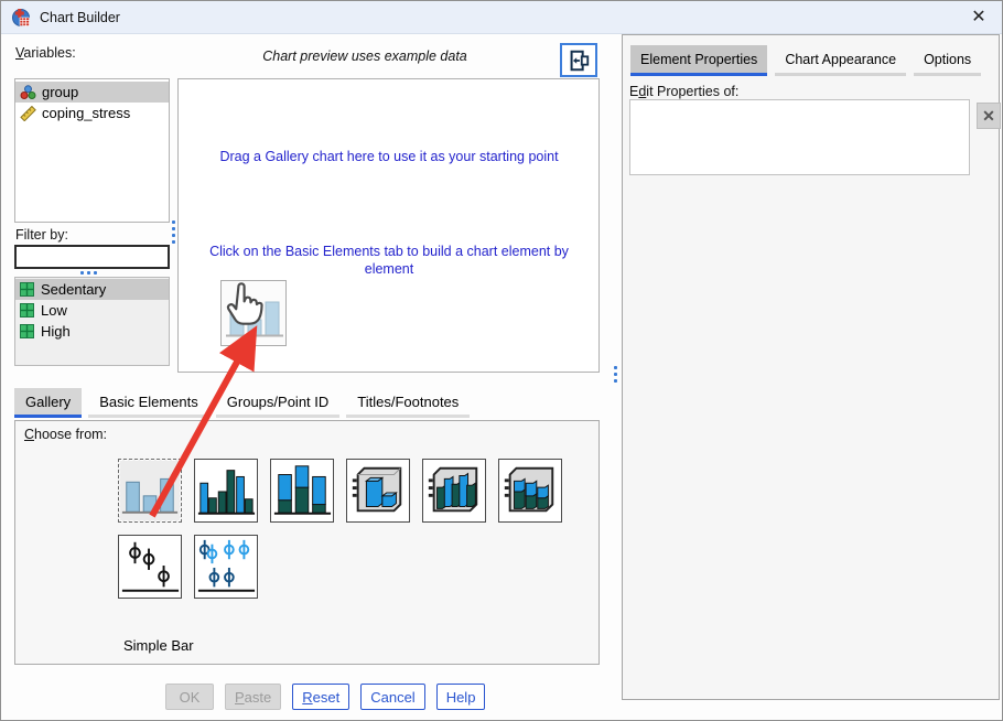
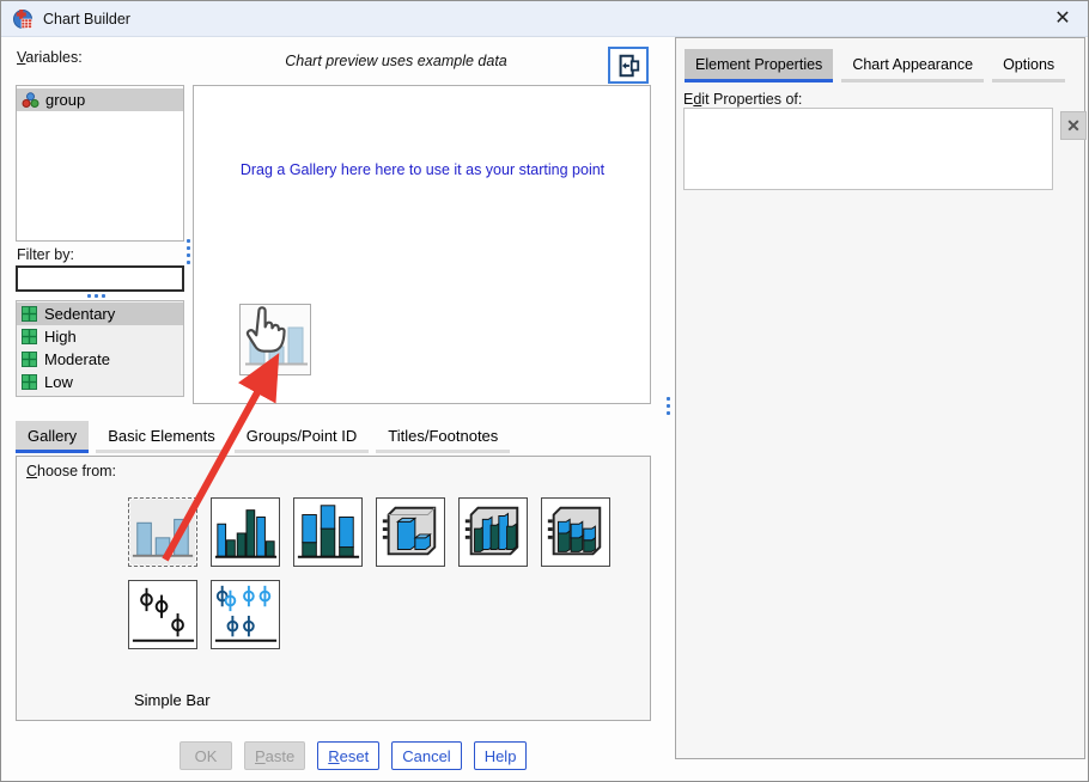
  Chart Builder
  ✕
  Variables:
  group
- coping_stress
  Filter by:
  Sedentary
- Low
+ High
+ Moderate
- High
+ Low
  Chart preview uses example data
- Drag a Gallery chart here to use it as your starting point
+ Drag a Gallery here here to use it as your starting point
- Click on the Basic Elements tab to build a chart element by element
  Gallery
  Basic Elements
  Groups/Point ID
  Titles/Footnotes
  Choose from:
  Simple Bar
  OK
  Paste
  Reset
  Cancel
  Help
  Element Properties
  Chart Appearance
  Options
  Edit Properties of:
  ✕
